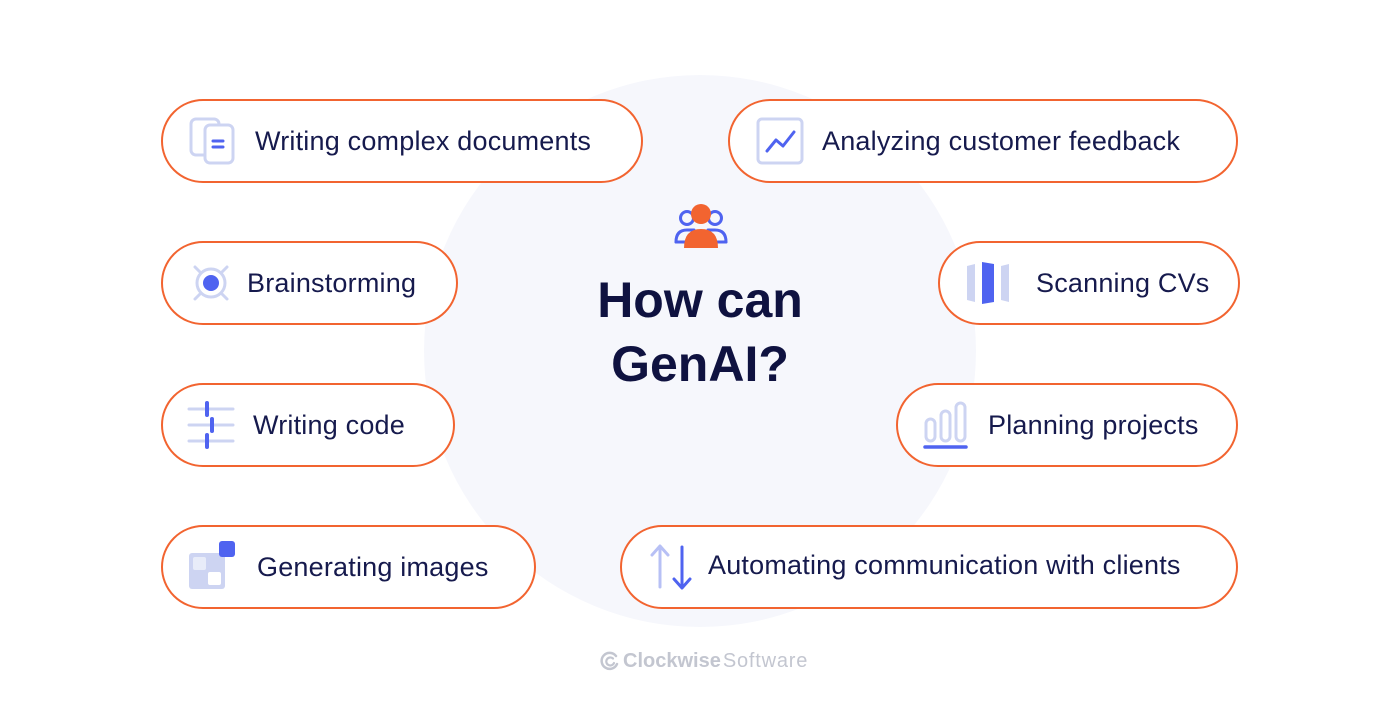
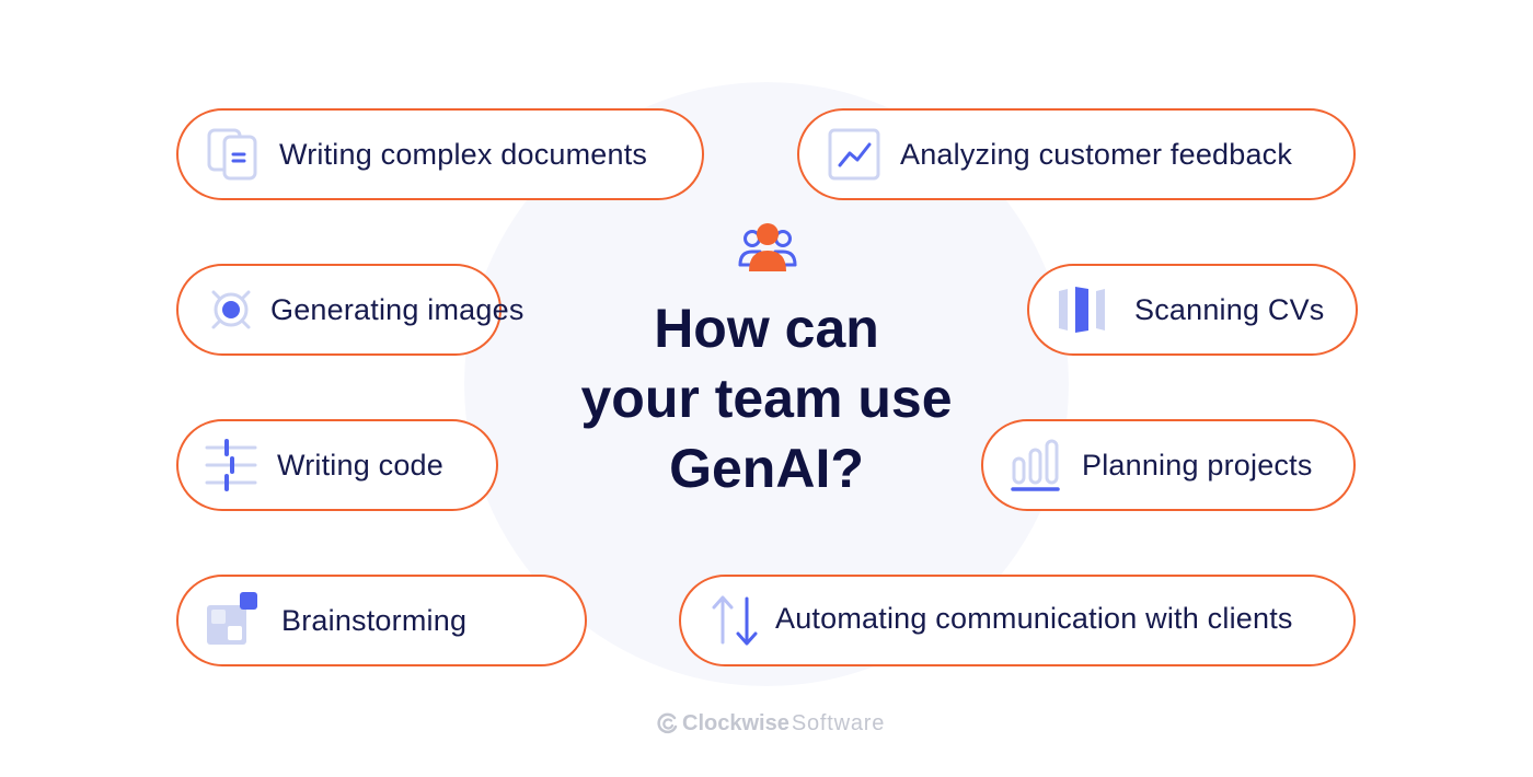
  Writing complex documents
  Analyzing customer feedback
- Brainstorming
+ Generating images
  Scanning CVs
  Writing code
  Planning projects
- Generating images
+ Brainstorming
  Automating communication with clients
  How can
+ your team use
  GenAI?
  Clockwise
  Software
